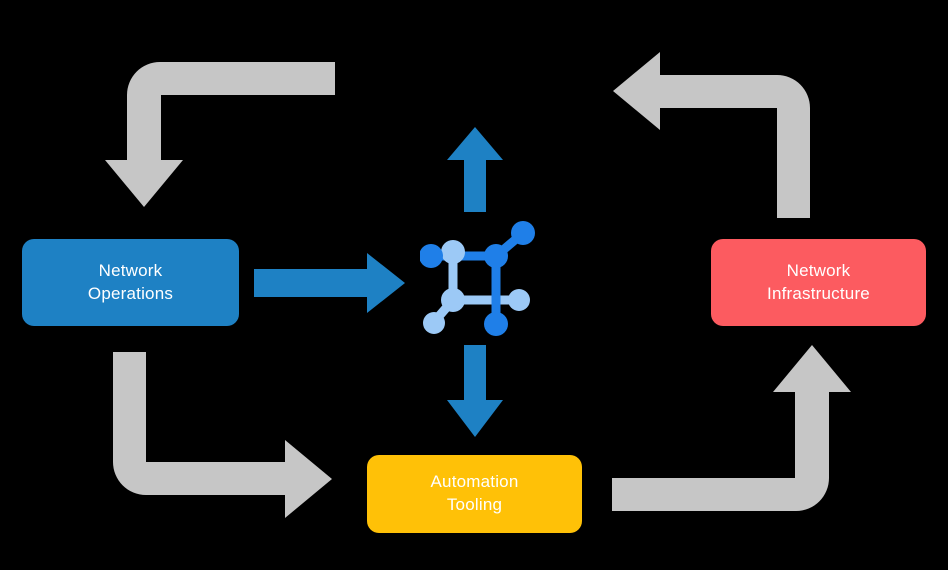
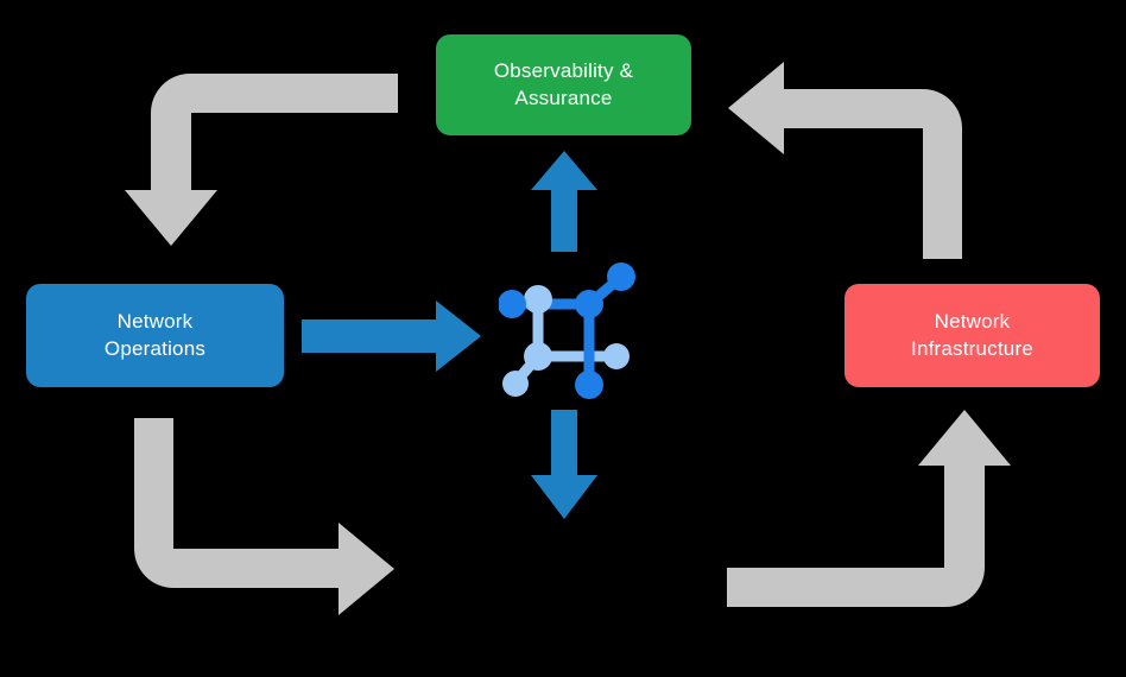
+ Observability &
+ Assurance
  Network
  Operations
  Network
  Infrastructure
- Automation
- Tooling
